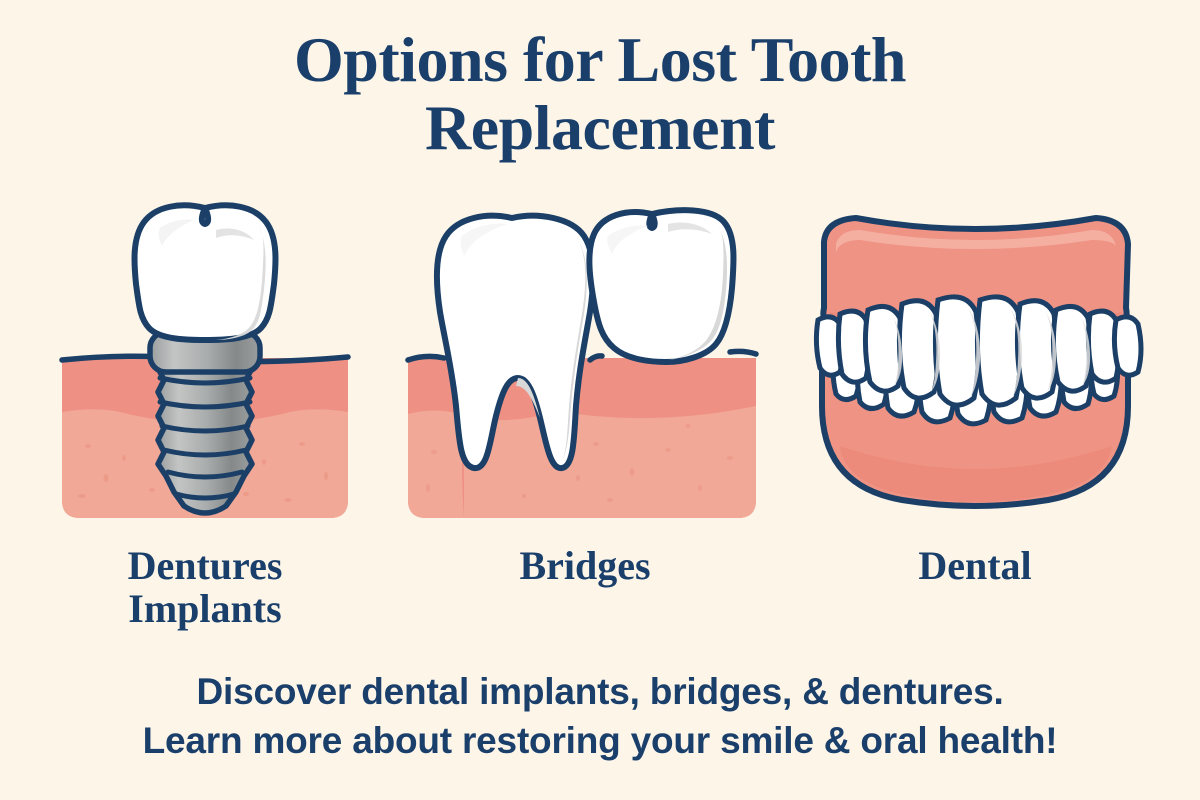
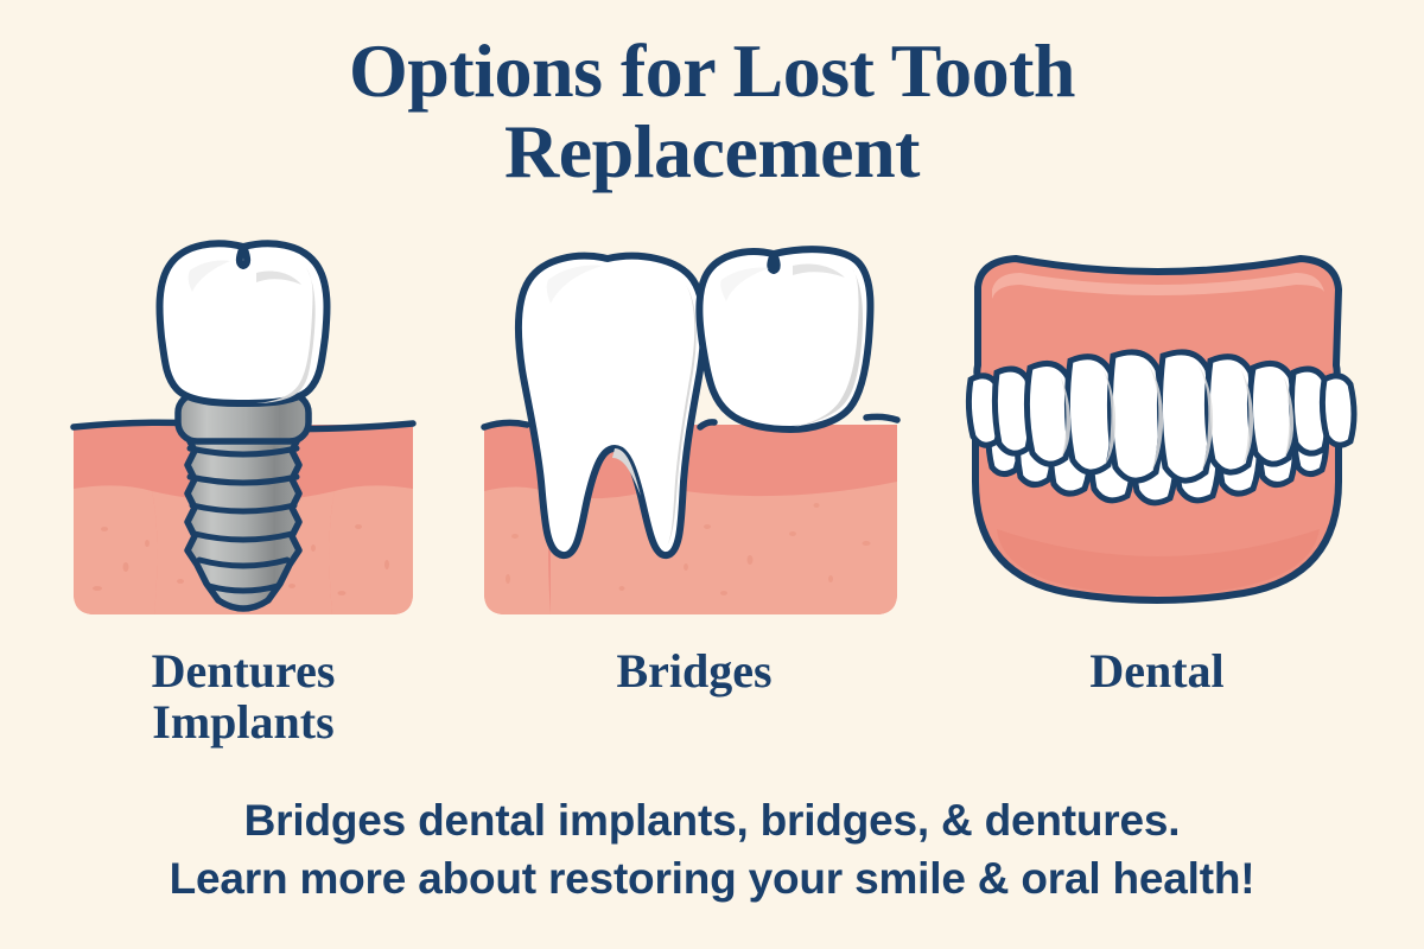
  Options for Lost Tooth
  Replacement
  Dentures
  Implants
  Bridges
  Dental
- Discover dental implants, bridges, & dentures.
+ Bridges dental implants, bridges, & dentures.
  Learn more about restoring your smile & oral health!
